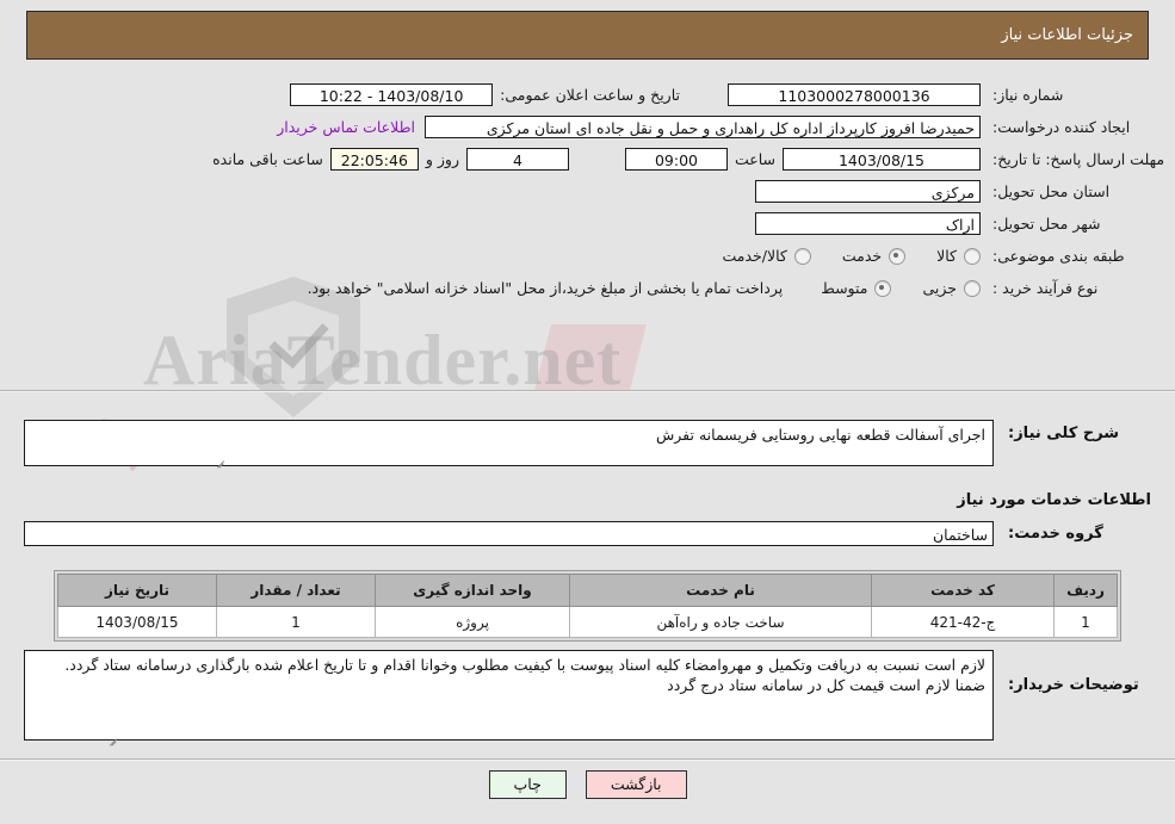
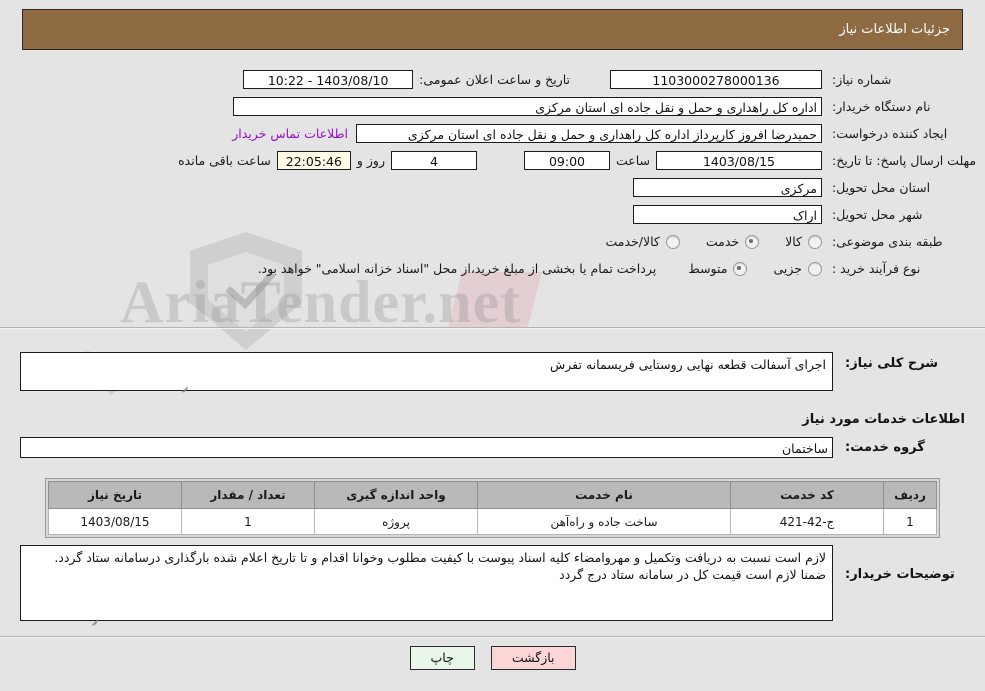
  AriaTender.net
  جزئیات اطلاعات نیاز
  شماره نیاز:
  1103000278000136
  تاریخ و ساعت اعلان عمومی:
  1403/08/10 - 10:22
+ نام دستگاه خریدار:
+ اداره کل راهداری و حمل و نقل جاده ای استان مرکزی
  ایجاد کننده درخواست:
  حمیدرضا افروز کارپرداز اداره کل راهداری و حمل و نقل جاده ای استان مرکزی
  اطلاعات تماس خریدار
  مهلت ارسال پاسخ: تا تاریخ:
  1403/08/15
  ساعت
  09:00
  4
  روز و
  22:05:46
  ساعت باقی مانده
  استان محل تحویل:
  مرکزی
  شهر محل تحویل:
  اراک
  طبقه بندی موضوعی:
  کالا
  خدمت
  کالا/خدمت
  نوع فرآیند خرید :
  جزیی
  متوسط
  پرداخت تمام یا بخشی از مبلغ خرید،از محل "اسناد خزانه اسلامی" خواهد بود.
  شرح کلی نیاز:
  اجرای آسفالت قطعه نهایی روستایی فریسمانه تفرش
  اطلاعات خدمات مورد نیاز
  گروه خدمت:
  ساختمان
  ردیف	کد خدمت	نام خدمت	واحد اندازه گیری	تعداد / مقدار	تاریخ نیاز
  1	ج-42-421	ساخت جاده و راهآهن	پروژه	1	1403/08/15
  توضیحات خریدار:
  لازم است نسبت به دریافت وتکمیل و مهروامضاء کلیه اسناد پیوست با کیفیت مطلوب وخوانا اقدام و تا تاریخ اعلام شده بارگذاری درسامانه ستاد گردد. ضمنا لازم است قیمت کل در سامانه ستاد درج گردد
  بازگشت
  چاپ
